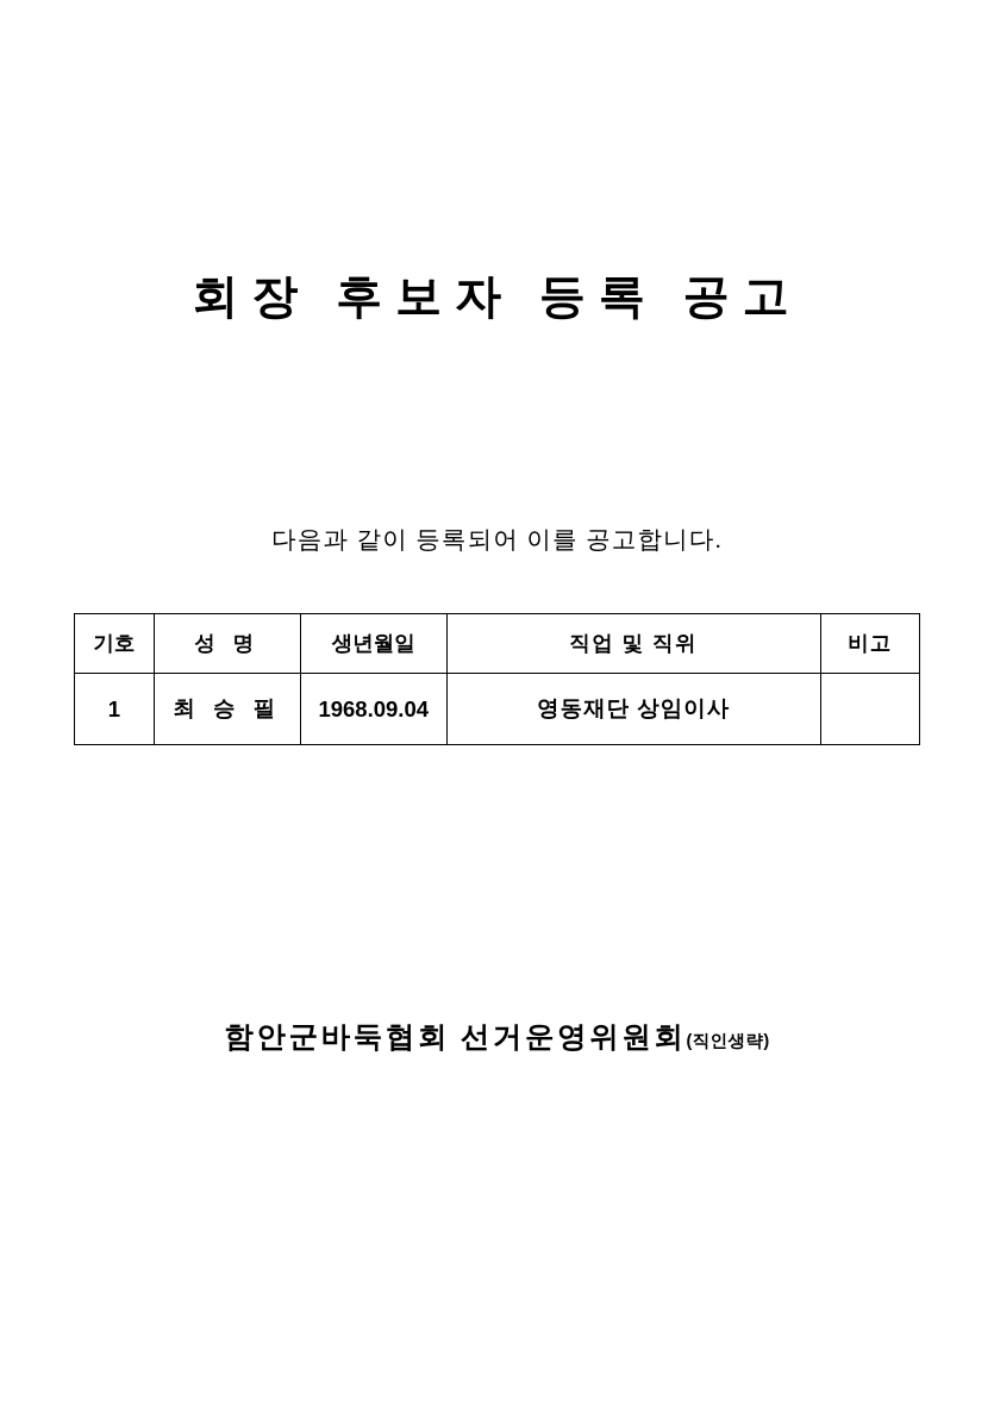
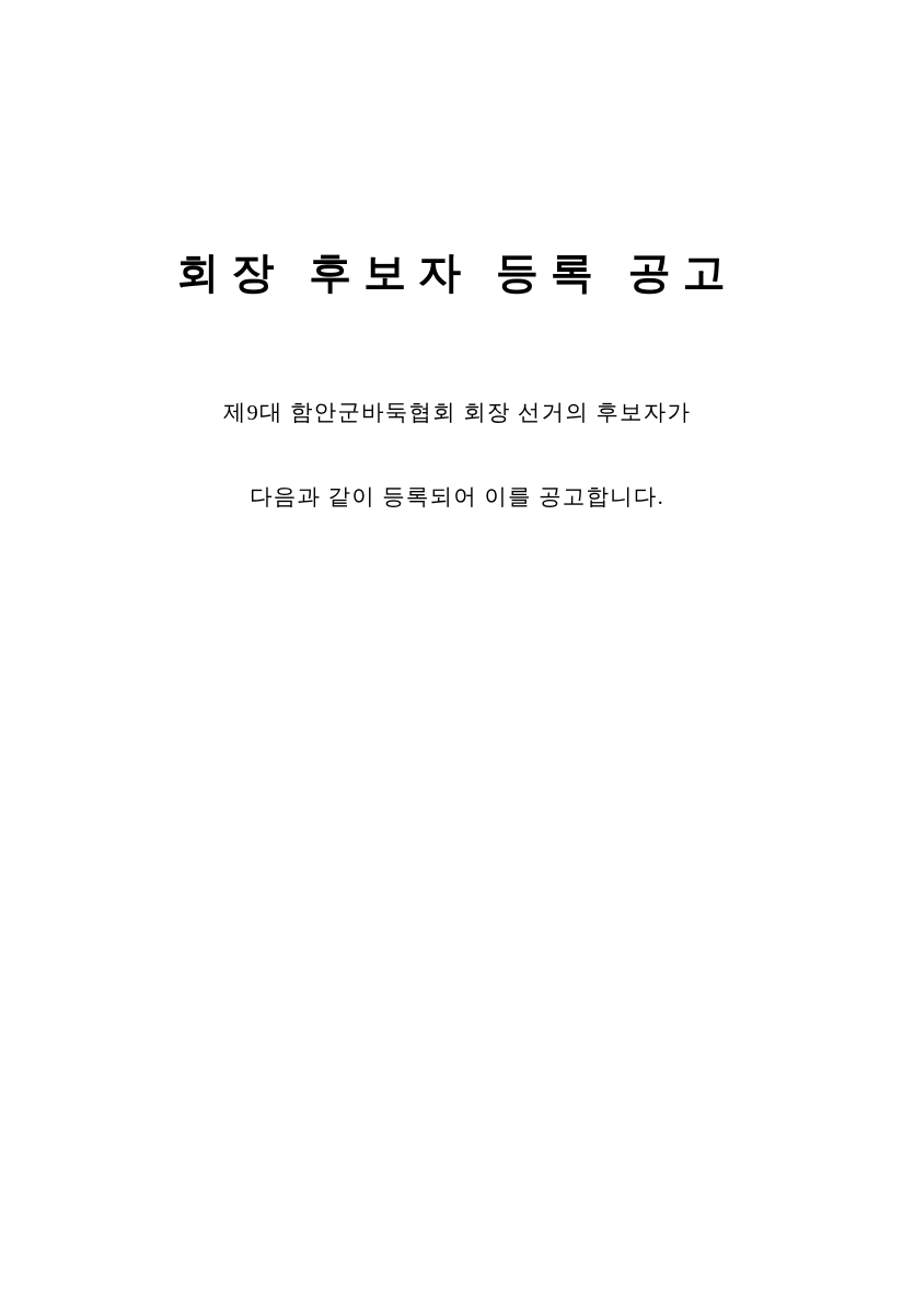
  회장 후보자 등록 공고
+ 제9대 함안군바둑협회 회장 선거의 후보자가
  다음과 같이 등록되어 이를 공고합니다.
- 기호	성 명	생년월일	직업 및 직위	비고
- 1	최 승 필	1968.09.04	영동재단 상임이사
- 함안군바둑협회 선거운영위원회(직인생략)
